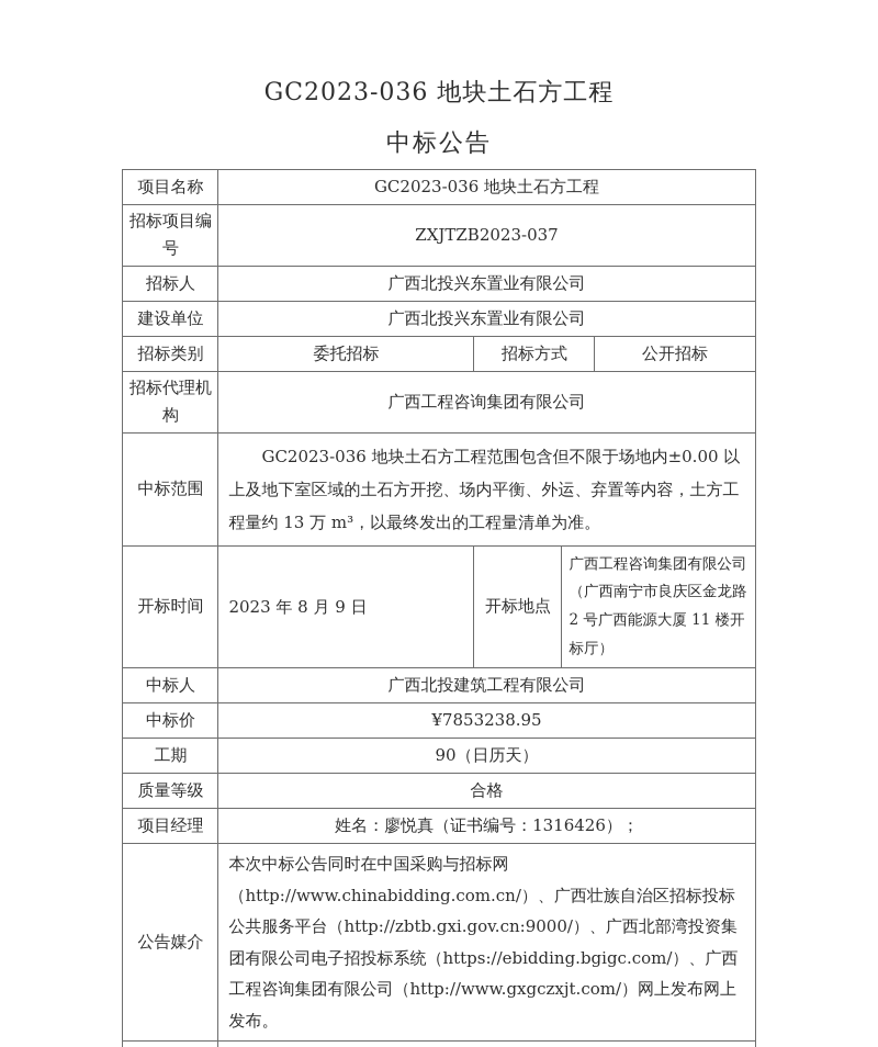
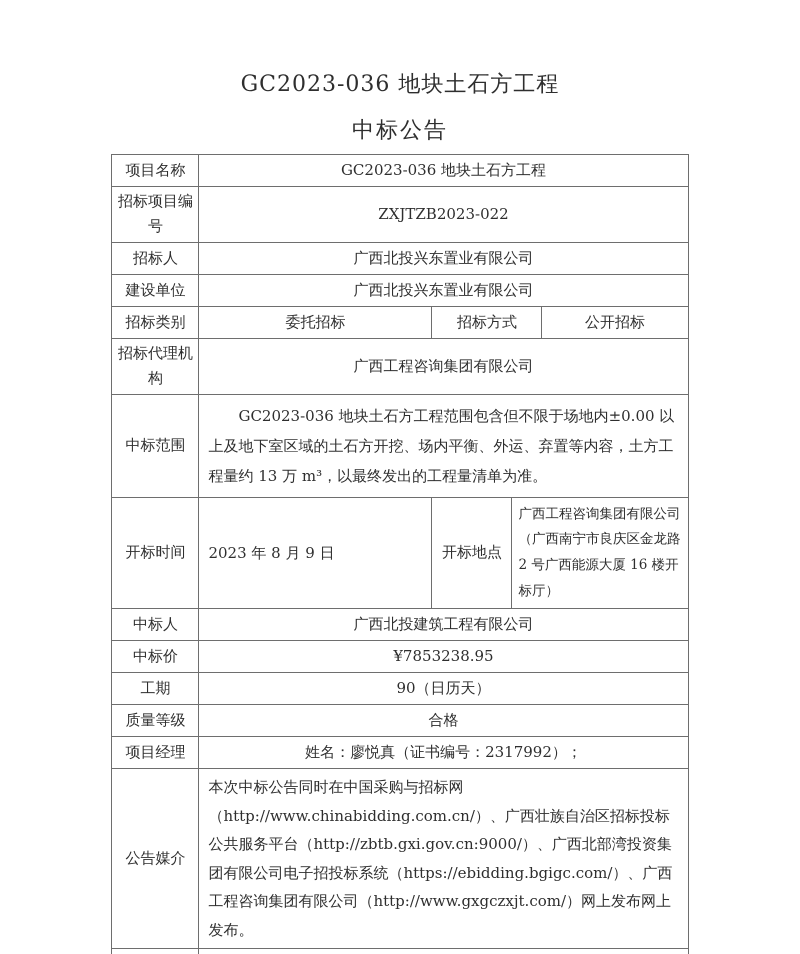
  GC2023-036 地块土石方工程
  中标公告
  项目名称	GC2023-036 地块土石方工程
- 招标项目编号	ZXJTZB2023-037
+ 招标项目编号	ZXJTZB2023-022
  招标人	广西北投兴东置业有限公司
  建设单位	广西北投兴东置业有限公司
  招标类别	委托招标	招标方式	公开招标
  招标代理机构	广西工程咨询集团有限公司
  中标范围	GC2023-036 地块土石方工程范围包含但不限于场地内±0.00 以上及地下室区域的土石方开挖、场内平衡、外运、弃置等内容，土方工程量约 13 万 m³，以最终发出的工程量清单为准。
- 开标时间	2023 年 8 月 9 日	开标地点	广西工程咨询集团有限公司（广西南宁市良庆区金龙路 2 号广西能源大厦 11 楼开标厅）
+ 开标时间	2023 年 8 月 9 日	开标地点	广西工程咨询集团有限公司（广西南宁市良庆区金龙路 2 号广西能源大厦 16 楼开标厅）
  中标人	广西北投建筑工程有限公司
  中标价	¥7853238.95
  工期	90（日历天）
  质量等级	合格
- 项目经理	姓名：廖悦真（证书编号：1316426）；
+ 项目经理	姓名：廖悦真（证书编号：2317992）；
  公告媒介	本次中标公告同时在中国采购与招标网 （http://www.chinabidding.com.cn/）、广西壮族自治区招标投标公共服务平台（http://zbtb.gxi.gov.cn:9000/）、广西北部湾投资集团有限公司电子招投标系统（https://ebidding.bgigc.com/）、广西工程咨询集团有限公司（http://www.gxgczxjt.com/）网上发布网上发布。
